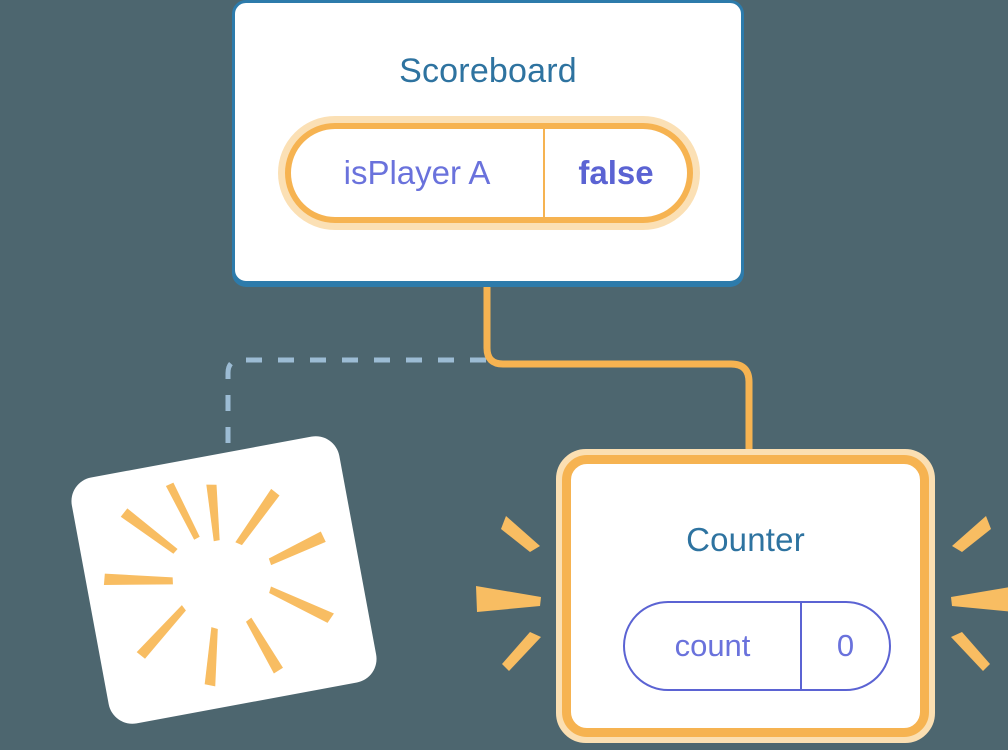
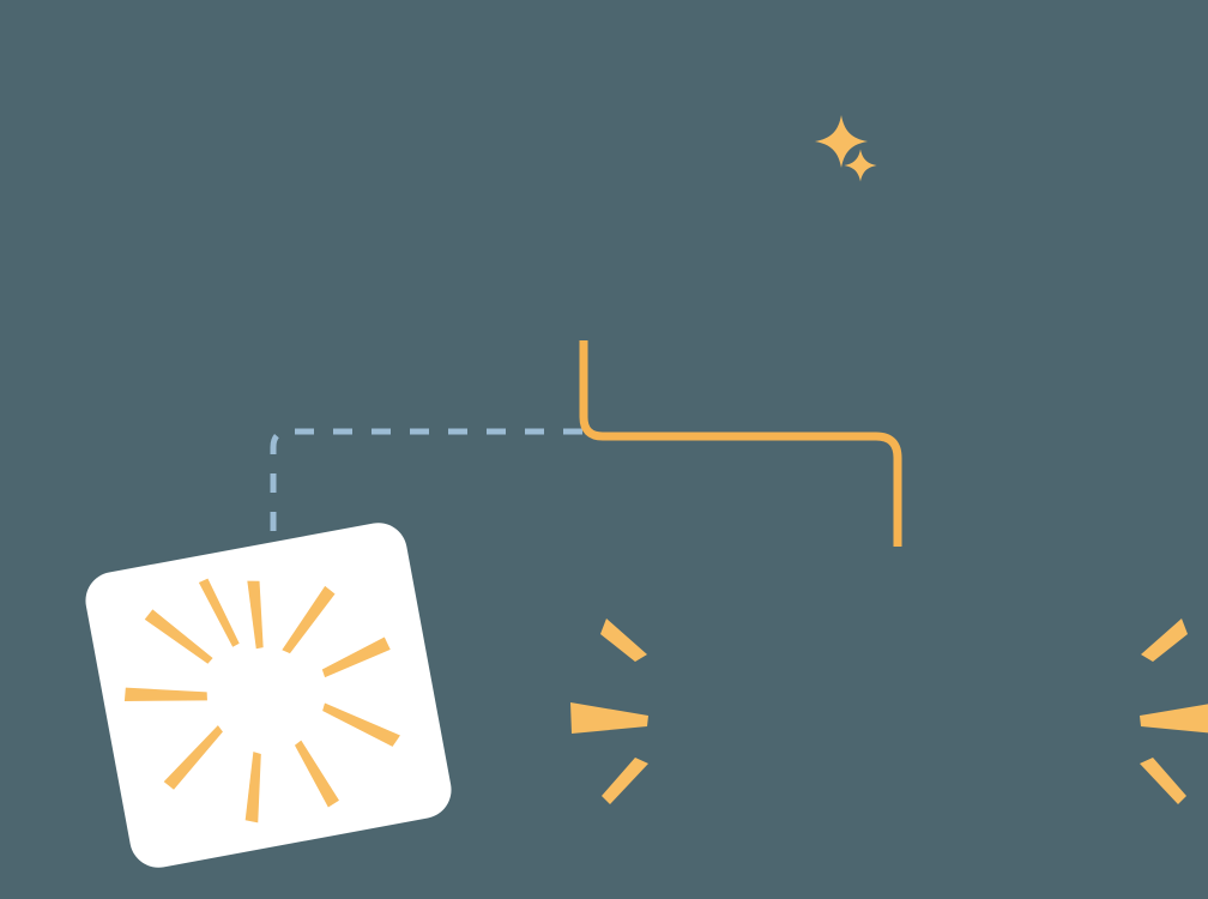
- Scoreboard
- isPlayer A
- false
- Counter
- count
- 0
